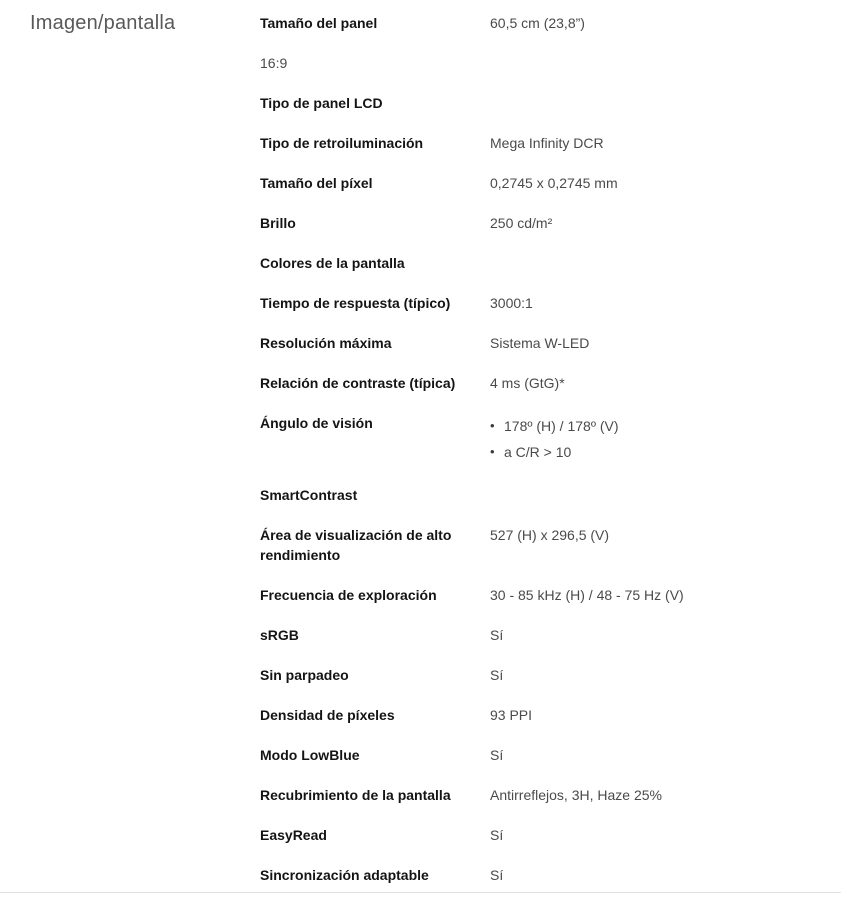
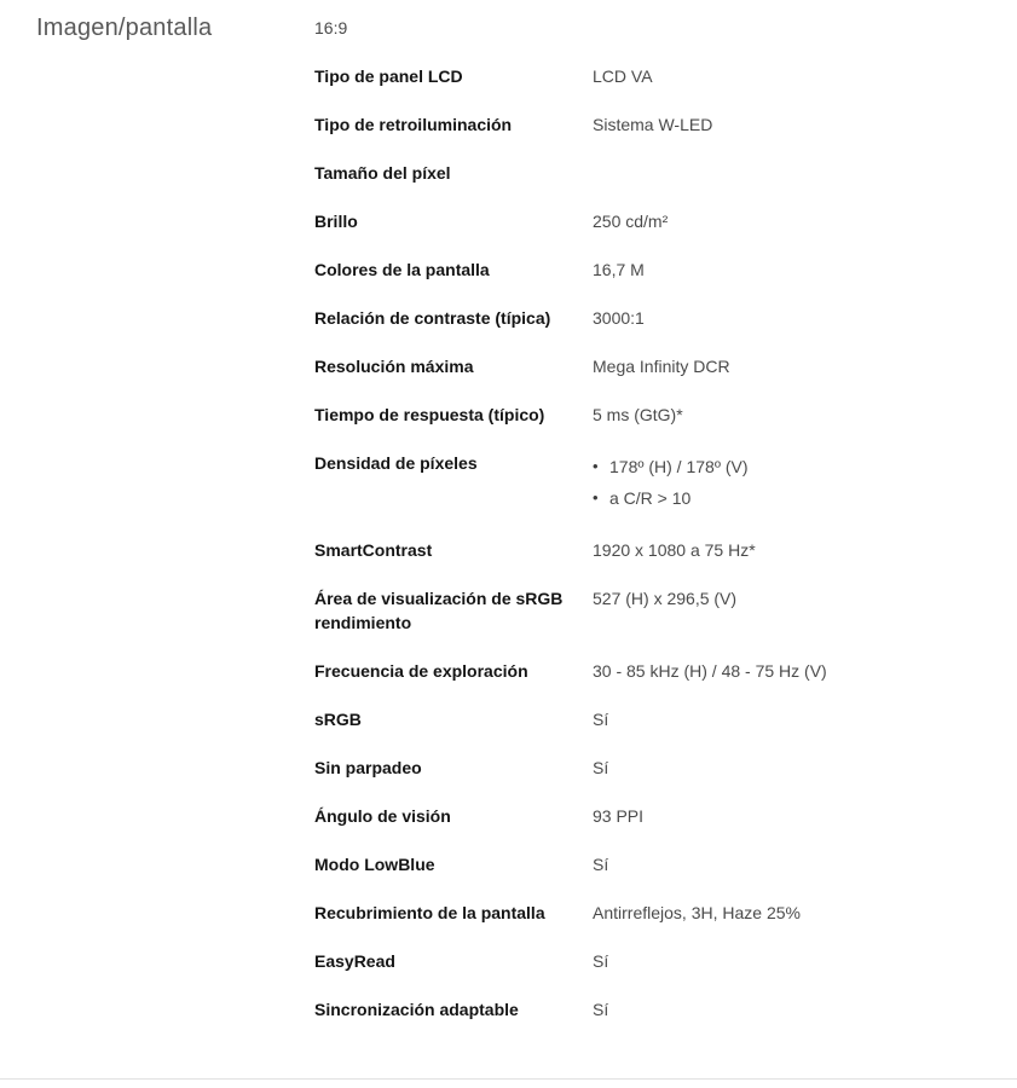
  Imagen/pantalla
- Tamaño del panel
- 60,5 cm (23,8”)
  16:9
  Tipo de panel LCD
+ LCD VA
  Tipo de retroiluminación
- Mega Infinity DCR
+ Sistema W-LED
  Tamaño del píxel
- 0,2745 x 0,2745 mm
  Brillo
  250 cd/m²
  Colores de la pantalla
+ 16,7 M
- Tiempo de respuesta (típico)
+ Relación de contraste (típica)
  3000:1
  Resolución máxima
- Sistema W-LED
+ Mega Infinity DCR
- Relación de contraste (típica)
+ Tiempo de respuesta (típico)
- 4 ms (GtG)*
+ 5 ms (GtG)*
- Ángulo de visión
+ Densidad de píxeles
  •
  178º (H) / 178º (V)
  •
  a C/R > 10
  SmartContrast
+ 1920 x 1080 a 75 Hz*
- Área de visualización de alto rendimiento
+ Área de visualización de sRGB rendimiento
  527 (H) x 296,5 (V)
  Frecuencia de exploración
  30 - 85 kHz (H) / 48 - 75 Hz (V)
  sRGB
  Sí
  Sin parpadeo
  Sí
- Densidad de píxeles
+ Ángulo de visión
  93 PPI
  Modo LowBlue
  Sí
  Recubrimiento de la pantalla
  Antirreflejos, 3H, Haze 25%
  EasyRead
  Sí
  Sincronización adaptable
  Sí
